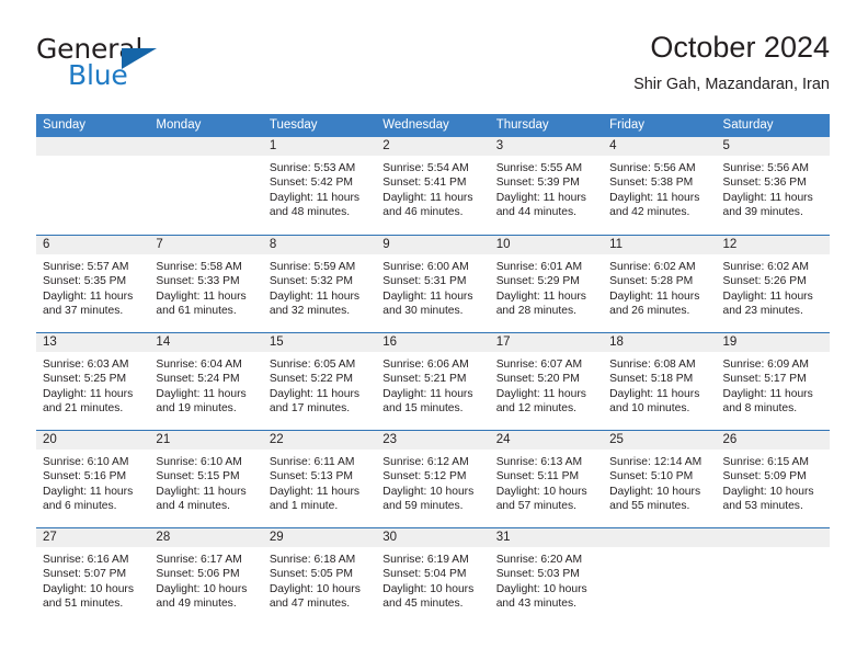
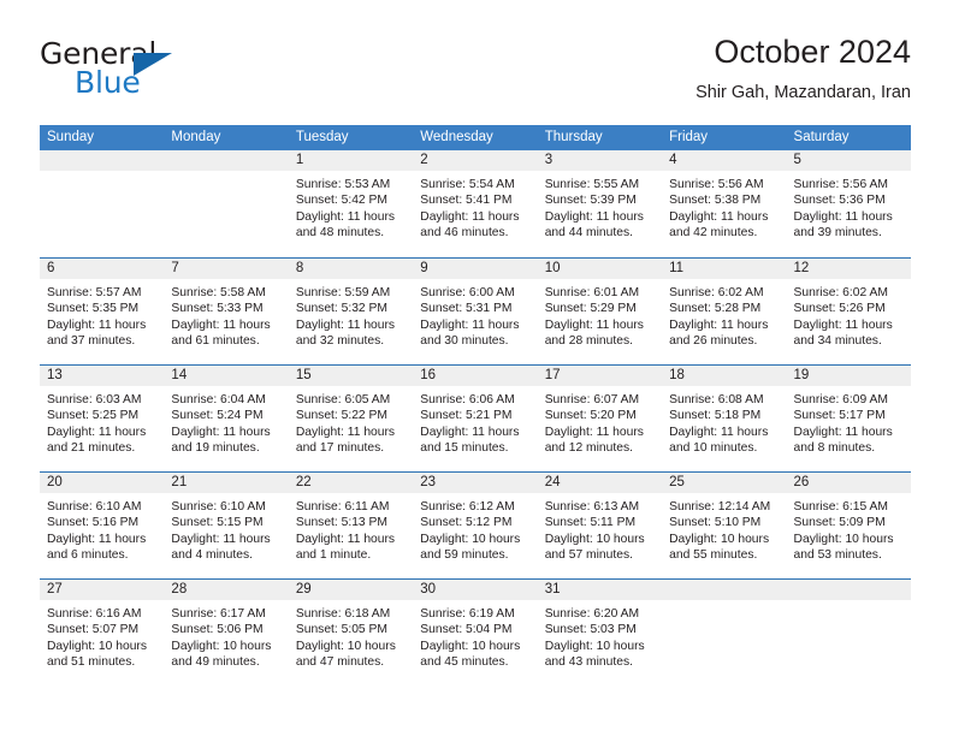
  General
  Blue
  October 2024
  Shir Gah, Mazandaran, Iran
  Sunday
  Monday
  Tuesday
  Wednesday
  Thursday
  Friday
  Saturday
  1
  Sunrise: 5:53 AM
  Sunset: 5:42 PM
  Daylight: 11 hours
  and 48 minutes.
  2
  Sunrise: 5:54 AM
  Sunset: 5:41 PM
  Daylight: 11 hours
  and 46 minutes.
  3
  Sunrise: 5:55 AM
  Sunset: 5:39 PM
  Daylight: 11 hours
  and 44 minutes.
  4
  Sunrise: 5:56 AM
  Sunset: 5:38 PM
  Daylight: 11 hours
  and 42 minutes.
  5
  Sunrise: 5:56 AM
  Sunset: 5:36 PM
  Daylight: 11 hours
  and 39 minutes.
  6
  Sunrise: 5:57 AM
  Sunset: 5:35 PM
  Daylight: 11 hours
  and 37 minutes.
  7
  Sunrise: 5:58 AM
  Sunset: 5:33 PM
  Daylight: 11 hours
  and 61 minutes.
  8
  Sunrise: 5:59 AM
  Sunset: 5:32 PM
  Daylight: 11 hours
  and 32 minutes.
  9
  Sunrise: 6:00 AM
  Sunset: 5:31 PM
  Daylight: 11 hours
  and 30 minutes.
  10
  Sunrise: 6:01 AM
  Sunset: 5:29 PM
  Daylight: 11 hours
  and 28 minutes.
  11
  Sunrise: 6:02 AM
  Sunset: 5:28 PM
  Daylight: 11 hours
  and 26 minutes.
  12
  Sunrise: 6:02 AM
  Sunset: 5:26 PM
  Daylight: 11 hours
- and 23 minutes.
+ and 34 minutes.
  13
  Sunrise: 6:03 AM
  Sunset: 5:25 PM
  Daylight: 11 hours
  and 21 minutes.
  14
  Sunrise: 6:04 AM
  Sunset: 5:24 PM
  Daylight: 11 hours
  and 19 minutes.
  15
  Sunrise: 6:05 AM
  Sunset: 5:22 PM
  Daylight: 11 hours
  and 17 minutes.
  16
  Sunrise: 6:06 AM
  Sunset: 5:21 PM
  Daylight: 11 hours
  and 15 minutes.
  17
  Sunrise: 6:07 AM
  Sunset: 5:20 PM
  Daylight: 11 hours
  and 12 minutes.
  18
  Sunrise: 6:08 AM
  Sunset: 5:18 PM
  Daylight: 11 hours
  and 10 minutes.
  19
  Sunrise: 6:09 AM
  Sunset: 5:17 PM
  Daylight: 11 hours
  and 8 minutes.
  20
  Sunrise: 6:10 AM
  Sunset: 5:16 PM
  Daylight: 11 hours
  and 6 minutes.
  21
  Sunrise: 6:10 AM
  Sunset: 5:15 PM
  Daylight: 11 hours
  and 4 minutes.
  22
  Sunrise: 6:11 AM
  Sunset: 5:13 PM
  Daylight: 11 hours
  and 1 minute.
  23
  Sunrise: 6:12 AM
  Sunset: 5:12 PM
  Daylight: 10 hours
  and 59 minutes.
  24
  Sunrise: 6:13 AM
  Sunset: 5:11 PM
  Daylight: 10 hours
  and 57 minutes.
  25
  Sunrise: 12:14 AM
  Sunset: 5:10 PM
  Daylight: 10 hours
  and 55 minutes.
  26
  Sunrise: 6:15 AM
  Sunset: 5:09 PM
  Daylight: 10 hours
  and 53 minutes.
  27
  Sunrise: 6:16 AM
  Sunset: 5:07 PM
  Daylight: 10 hours
  and 51 minutes.
  28
  Sunrise: 6:17 AM
  Sunset: 5:06 PM
  Daylight: 10 hours
  and 49 minutes.
  29
  Sunrise: 6:18 AM
  Sunset: 5:05 PM
  Daylight: 10 hours
  and 47 minutes.
  30
  Sunrise: 6:19 AM
  Sunset: 5:04 PM
  Daylight: 10 hours
  and 45 minutes.
  31
  Sunrise: 6:20 AM
  Sunset: 5:03 PM
  Daylight: 10 hours
  and 43 minutes.
